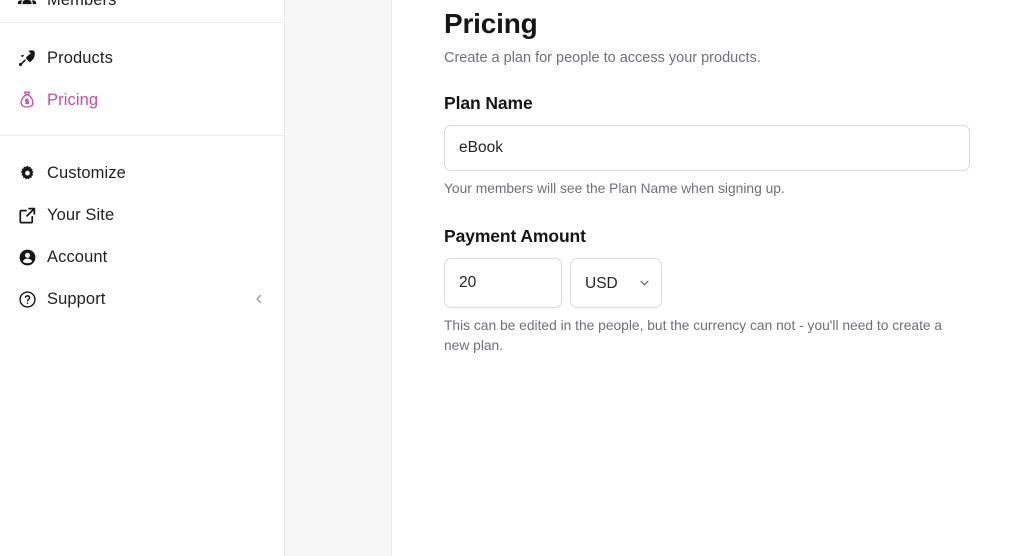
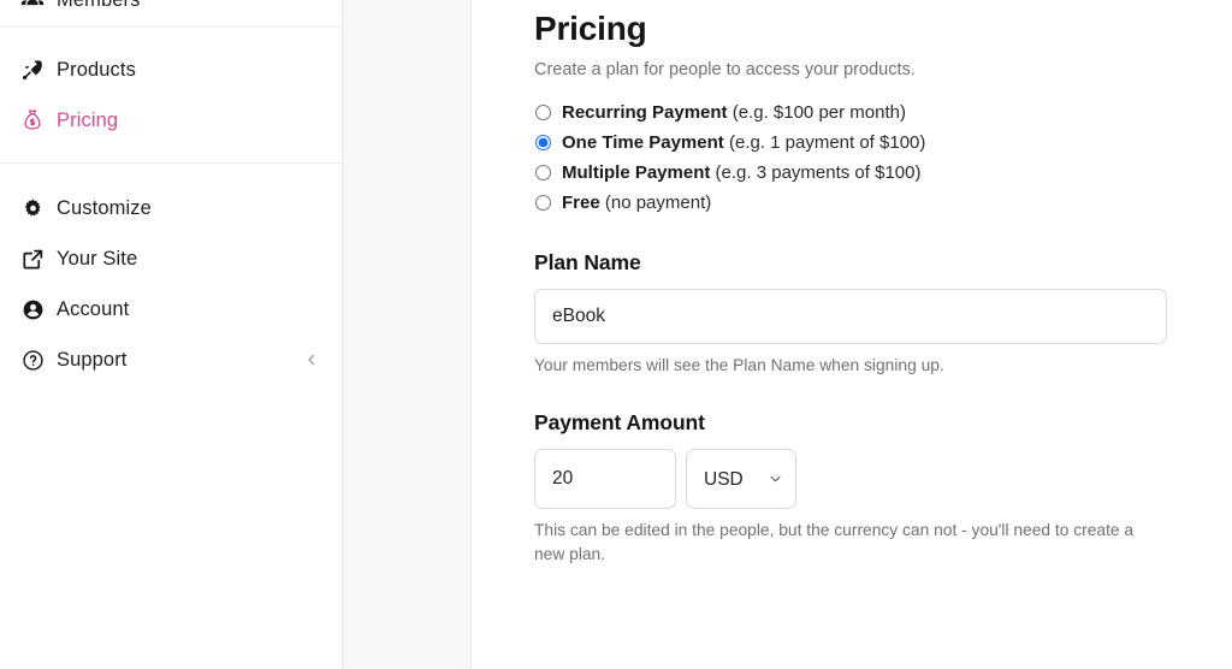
  Products
  Pricing
  Customize
  Your Site
  Account
  Support
  Pricing
  Create a plan for people to access your products.
+ Recurring Payment (e.g. $100 per month)
+ One Time Payment (e.g. 1 payment of $100)
+ Multiple Payment (e.g. 3 payments of $100)
+ Free (no payment)
  Plan Name
  eBook
  Your members will see the Plan Name when signing up.
  Payment Amount
  20
  USD
  This can be edited in the people, but the currency can not - you'll need to create a new plan.
